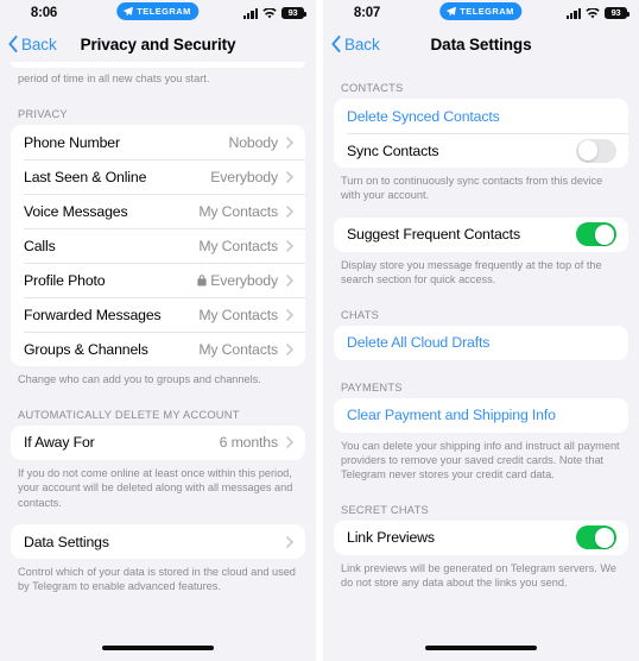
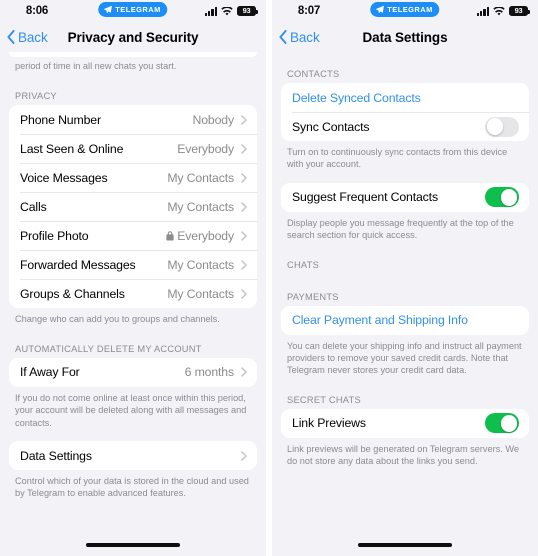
  8:06
  TELEGRAM
  93
  Back
  Privacy and Security
  period of time in all new chats you start.
  PRIVACY
  Phone Number
  Nobody
  Last Seen & Online
  Everybody
  Voice Messages
  My Contacts
  Calls
  My Contacts
  Profile Photo
  Everybody
  Forwarded Messages
  My Contacts
  Groups & Channels
  My Contacts
  Change who can add you to groups and channels.
  AUTOMATICALLY DELETE MY ACCOUNT
  If Away For
  6 months
  If you do not come online at least once within this period, your account will be deleted along with all messages and contacts.
  Data Settings
  Control which of your data is stored in the cloud and used by Telegram to enable advanced features.
  8:07
  TELEGRAM
  93
  Back
  Data Settings
  CONTACTS
  Delete Synced Contacts
  Sync Contacts
  Turn on to continuously sync contacts from this device with your account.
  Suggest Frequent Contacts
- Display store you message frequently at the top of the search section for quick access.
+ Display people you message frequently at the top of the search section for quick access.
  CHATS
- Delete All Cloud Drafts
  PAYMENTS
  Clear Payment and Shipping Info
  You can delete your shipping info and instruct all payment providers to remove your saved credit cards. Note that Telegram never stores your credit card data.
  SECRET CHATS
  Link Previews
  Link previews will be generated on Telegram servers. We do not store any data about the links you send.
